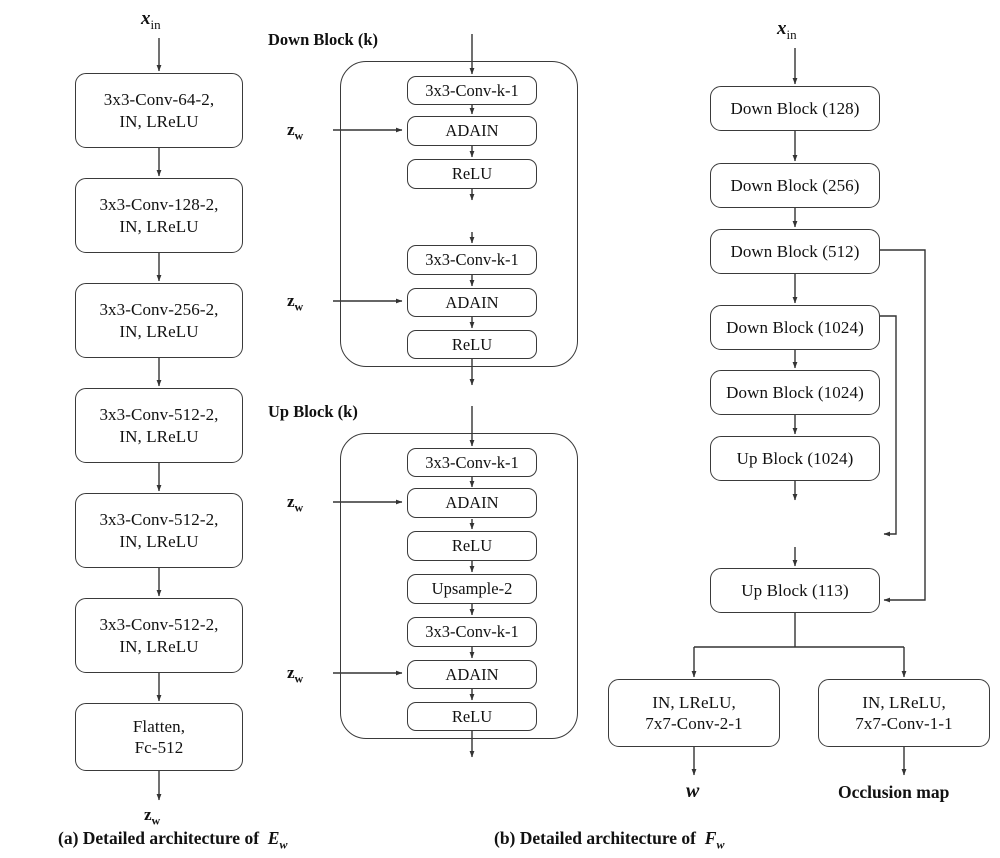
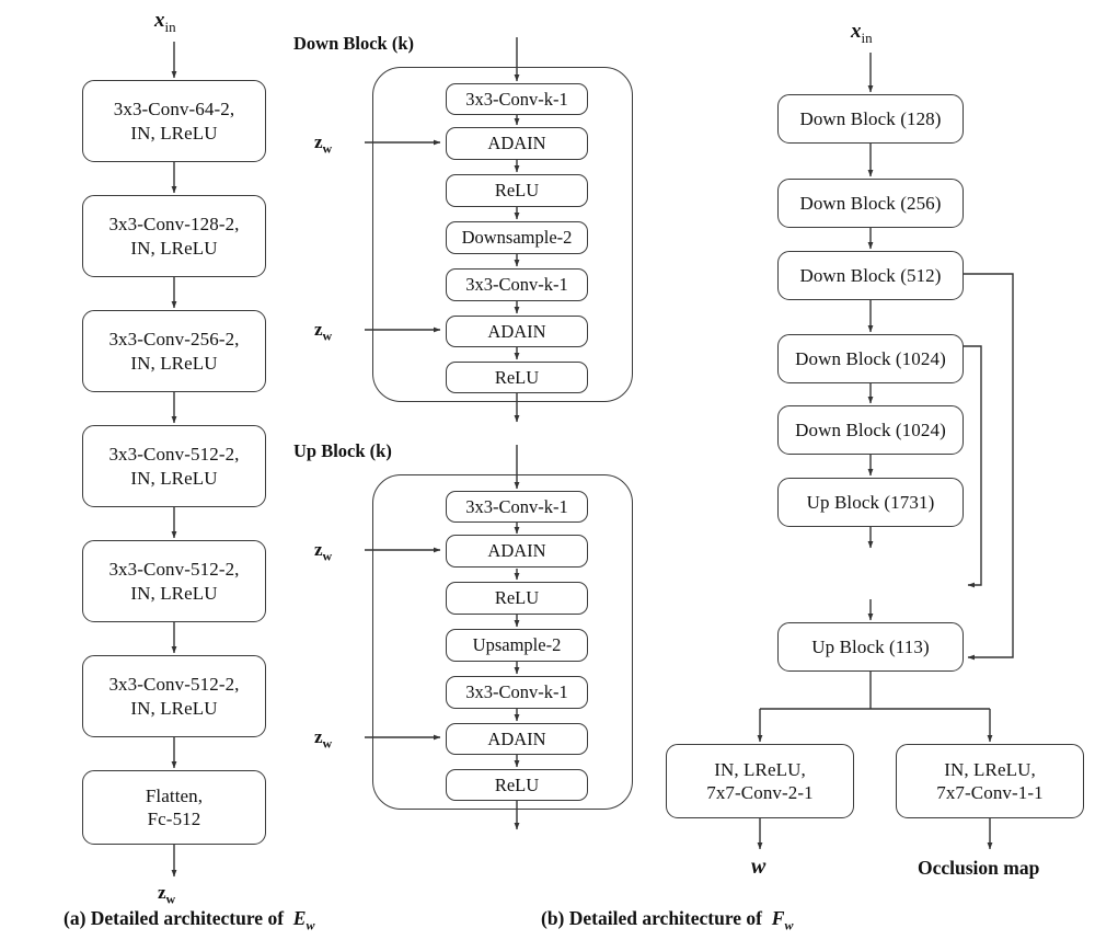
  xin
  3x3-Conv-64-2,
  IN, LReLU
  3x3-Conv-128-2,
  IN, LReLU
  3x3-Conv-256-2,
  IN, LReLU
  3x3-Conv-512-2,
  IN, LReLU
  3x3-Conv-512-2,
  IN, LReLU
  3x3-Conv-512-2,
  IN, LReLU
  Flatten,
  Fc-512
  zw
  (a) Detailed architecture of Ew
  Down Block (k)
  3x3-Conv-k-1
  ADAIN
  ReLU
+ Downsample-2
  3x3-Conv-k-1
  ADAIN
  ReLU
  zw
  zw
  Up Block (k)
  3x3-Conv-k-1
  ADAIN
  ReLU
  Upsample-2
  3x3-Conv-k-1
  ADAIN
  ReLU
  zw
  zw
  xin
  Down Block (128)
  Down Block (256)
  Down Block (512)
  Down Block (1024)
  Down Block (1024)
- Up Block (1024)
+ Up Block (1731)
  Up Block (113)
  IN, LReLU,
  7x7-Conv-2-1
  IN, LReLU,
  7x7-Conv-1-1
  w
  Occlusion map
  (b) Detailed architecture of Fw
